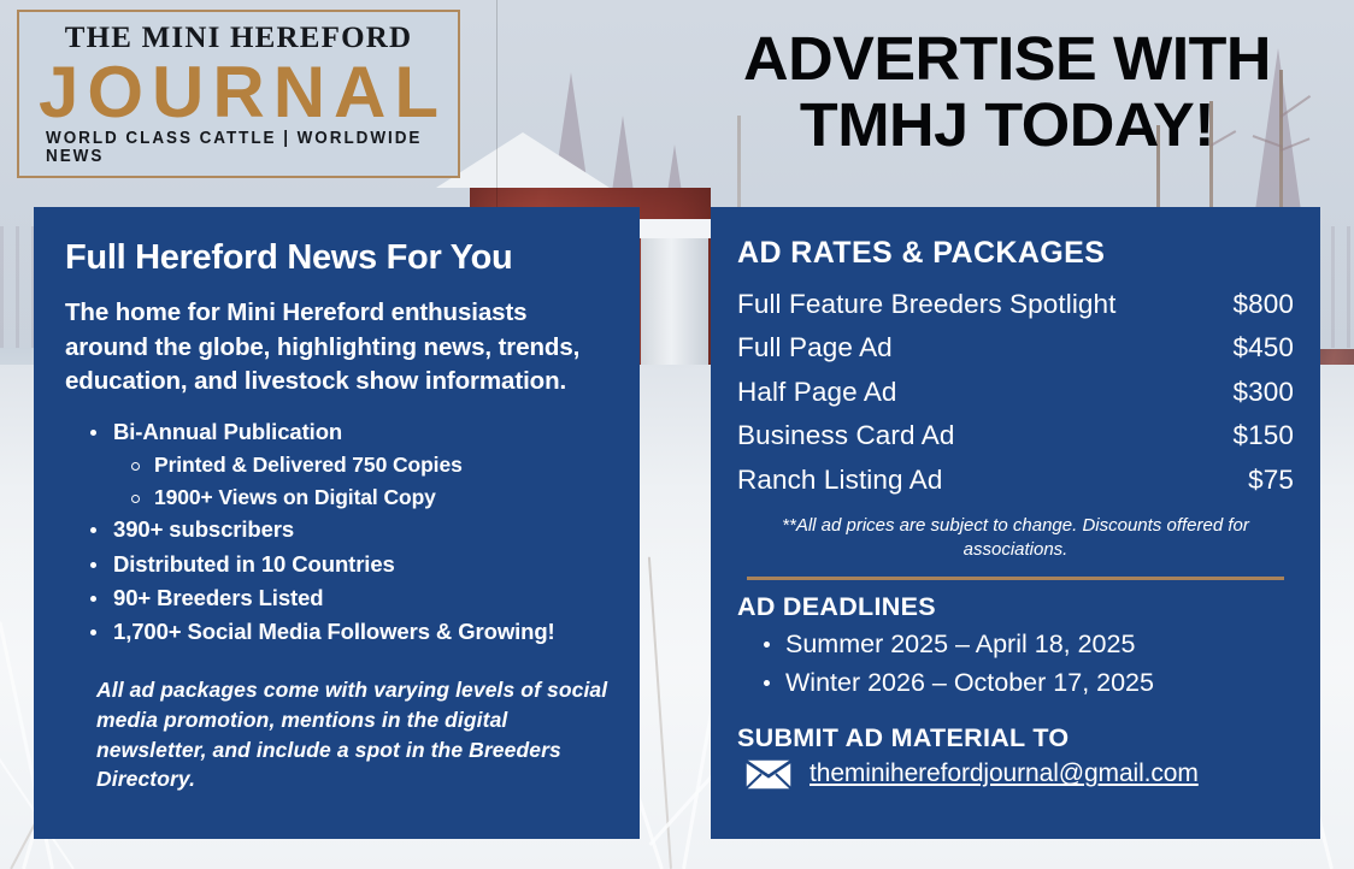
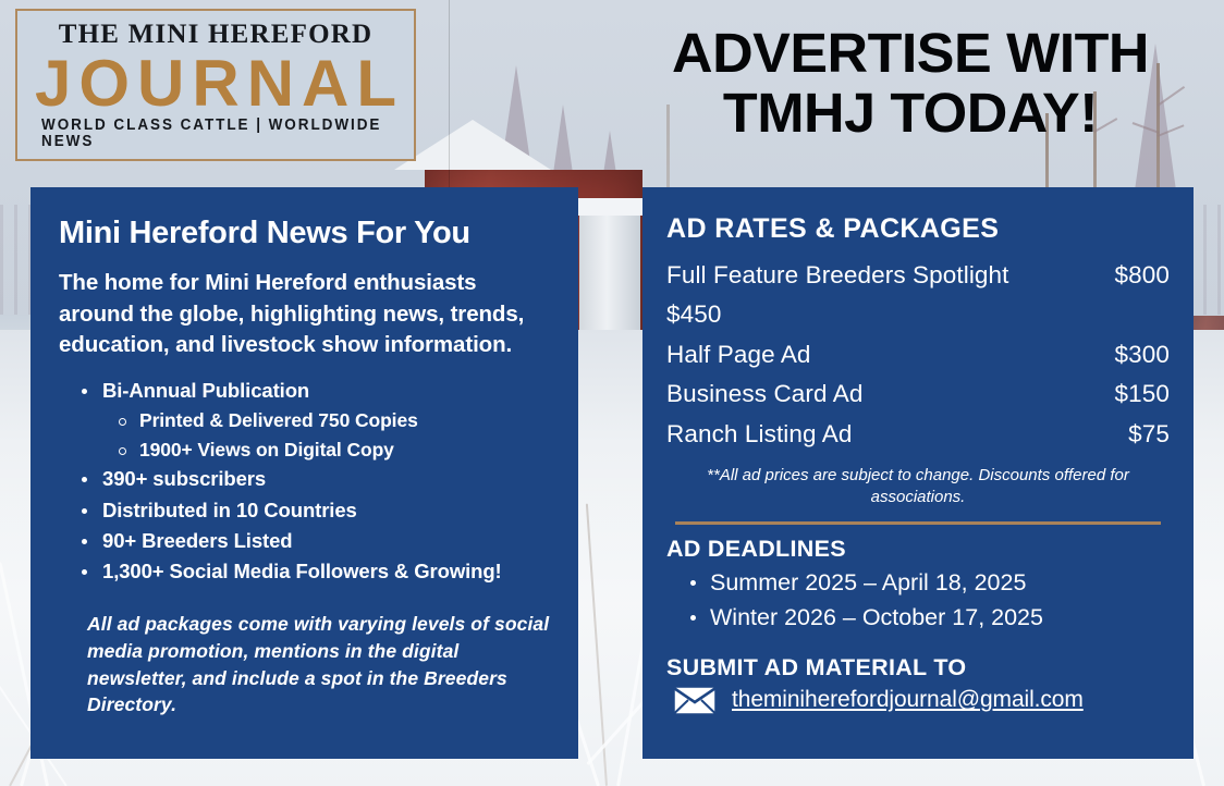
  THE MINI HEREFORD
  JOURNAL
  WORLD CLASS CATTLE | WORLDWIDE NEWS
  ADVERTISE WITH
  TMHJ TODAY!
- Full Hereford News For You
+ Mini Hereford News For You
  The home for Mini Hereford enthusiasts around the globe, highlighting news, trends, education, and livestock show information.
  Bi-Annual Publication
  Printed & Delivered 750 Copies
  1900+ Views on Digital Copy
  390+ subscribers
  Distributed in 10 Countries
  90+ Breeders Listed
- 1,700+ Social Media Followers & Growing!
+ 1,300+ Social Media Followers & Growing!
  All ad packages come with varying levels of social media promotion, mentions in the digital newsletter, and include a spot in the Breeders Directory.
  AD RATES & PACKAGES
  Full Feature Breeders Spotlight
  $800
- Full Page Ad
  $450
  Half Page Ad
  $300
  Business Card Ad
  $150
  Ranch Listing Ad
  $75
  **All ad prices are subject to change. Discounts offered for associations.
  AD DEADLINES
  Summer 2025 – April 18, 2025
  Winter 2026 – October 17, 2025
  SUBMIT AD MATERIAL TO
  theminiherefordjournal@gmail.com
